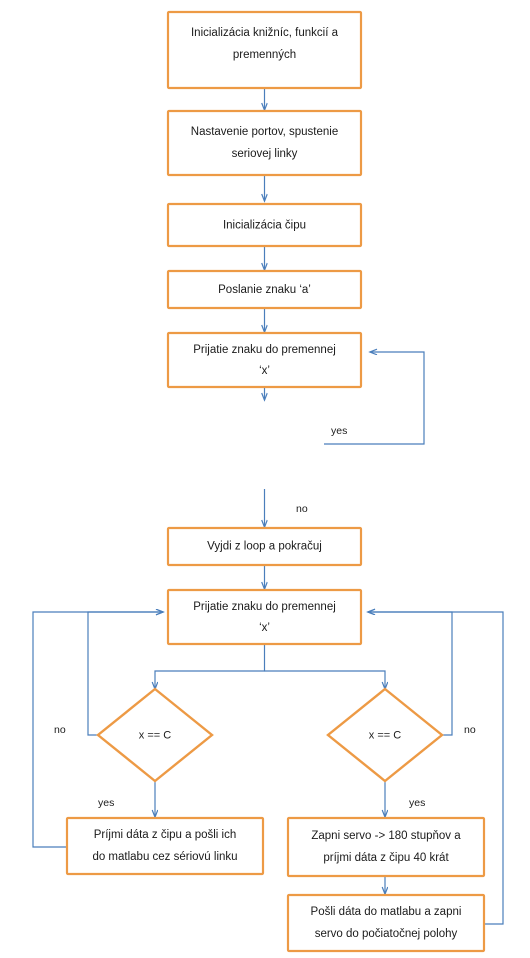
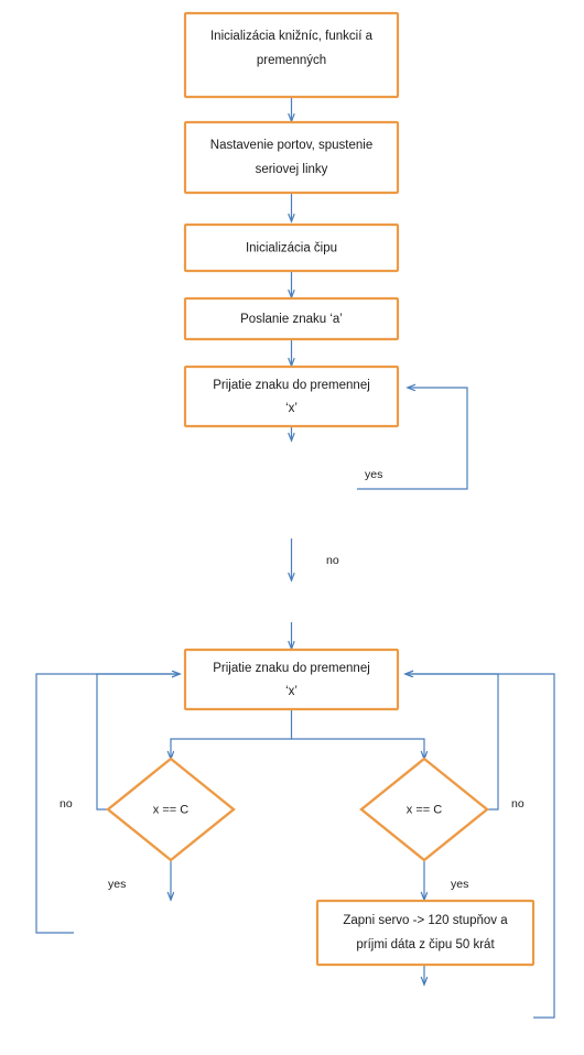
  Inicializácia knižníc, funkcií a
  premenných
  Nastavenie portov, spustenie
  seriovej linky
  Inicializácia čipu
  Poslanie znaku ‘a’
  Prijatie znaku do premennej
  ‘x’
  yes
  no
- Vyjdi z loop a pokračuj
  Prijatie znaku do premennej
  ‘x’
  x == C
  no
  yes
  x == C
  no
  yes
- Príjmi dáta z čipu a pošli ich
- do matlabu cez sériovú linku
- Zapni servo -> 180 stupňov a
+ Zapni servo -> 120 stupňov a
- príjmi dáta z čipu 40 krát
+ príjmi dáta z čipu 50 krát
- Pošli dáta do matlabu a zapni
- servo do počiatočnej polohy
